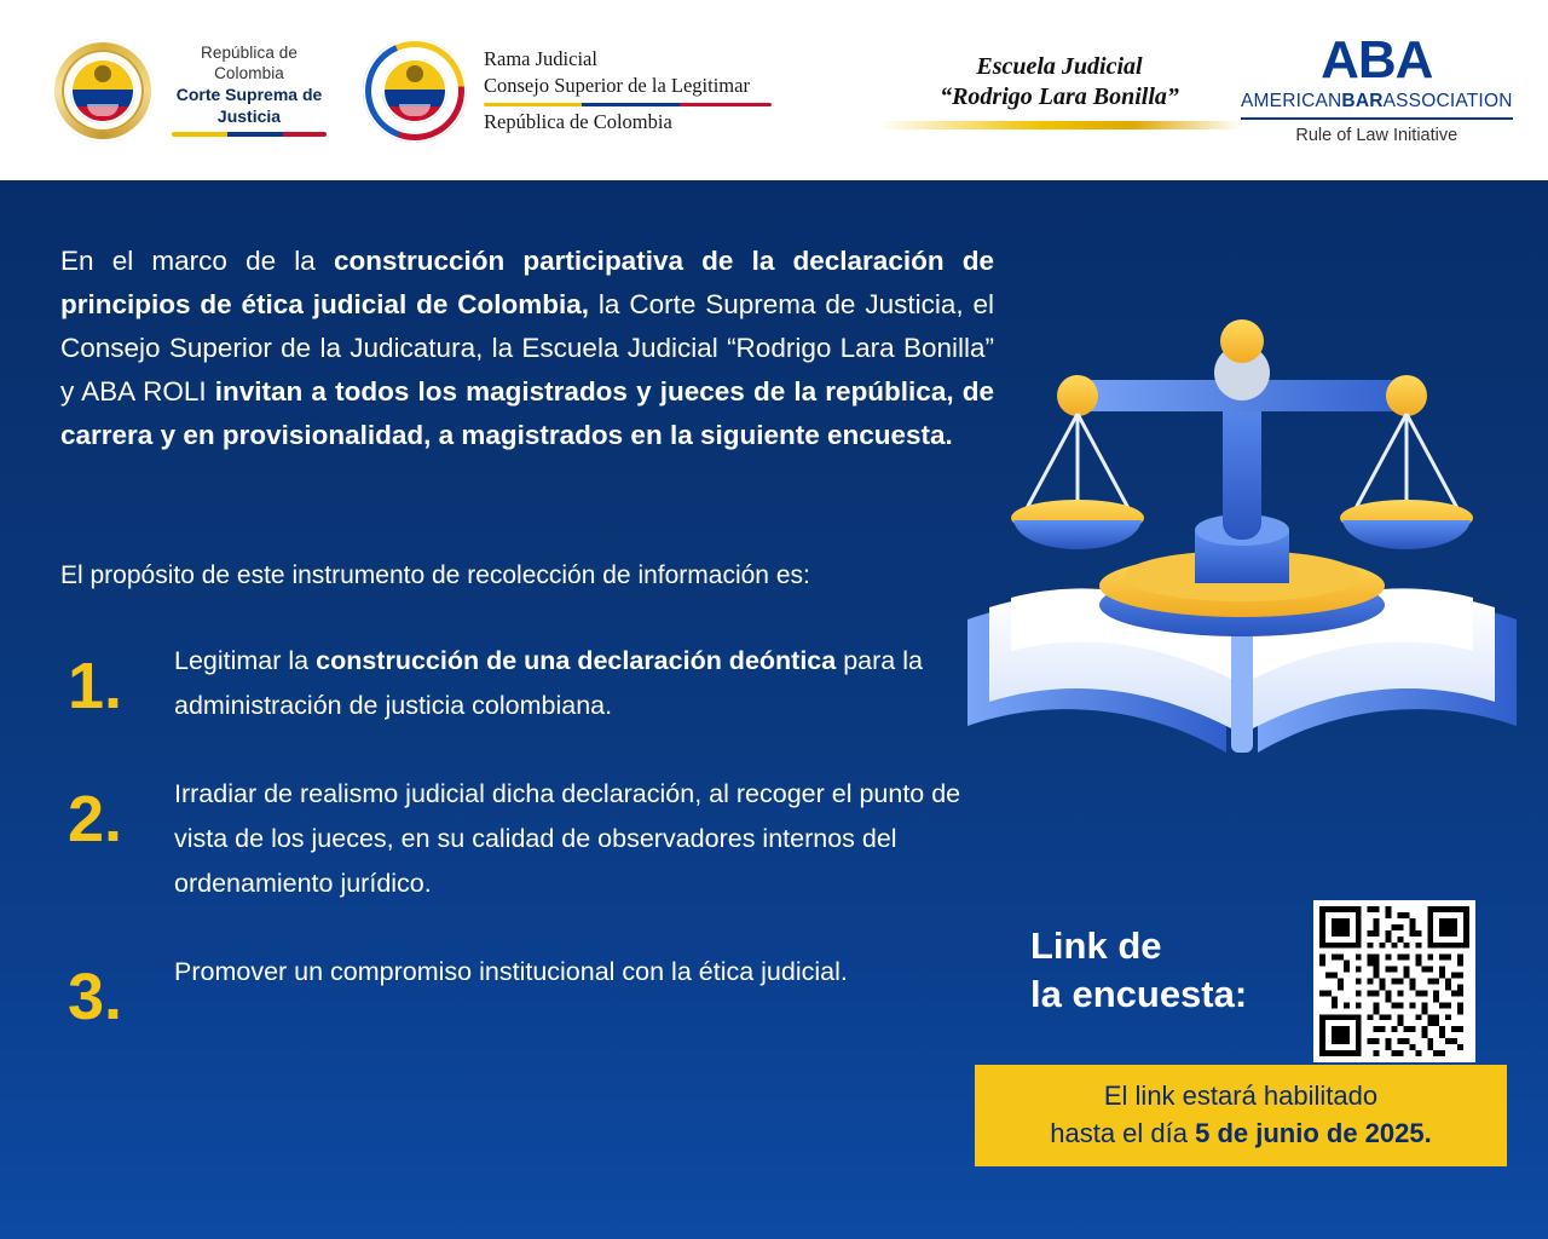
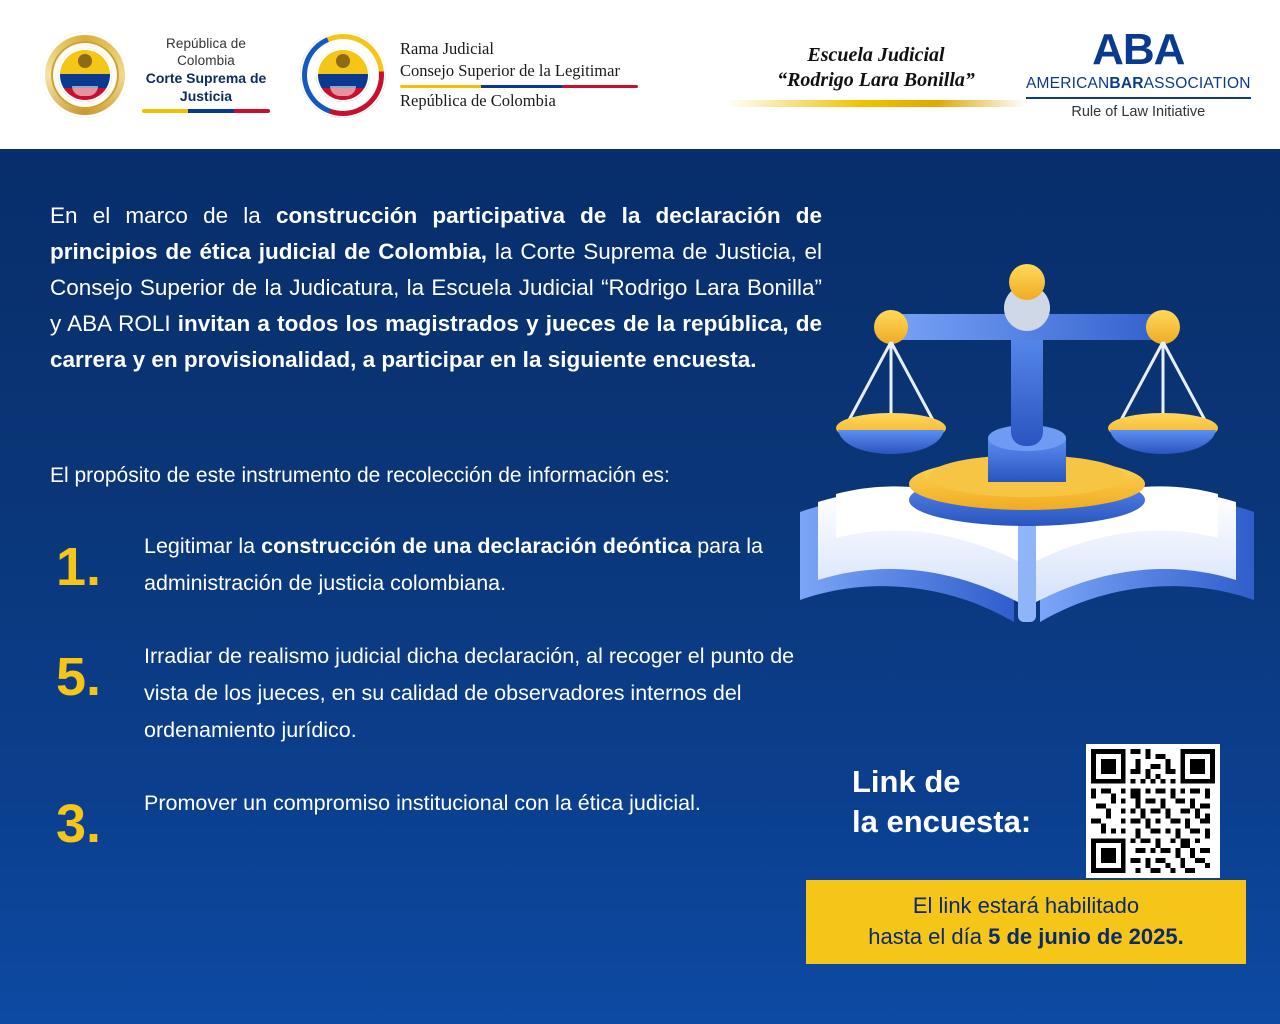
  República de Colombia
  Corte Suprema de Justicia
  Rama Judicial
  Consejo Superior de la Legitimar
  República de Colombia
  Escuela Judicial
  “Rodrigo Lara Bonilla”
  ABA
  AMERICANBARASSOCIATION
  Rule of Law Initiative
- En el marco de la construcción participativa de la declaración de principios de ética judicial de Colombia, la Corte Suprema de Justicia, el Consejo Superior de la Judicatura, la Escuela Judicial “Rodrigo Lara Bonilla” y ABA ROLI invitan a todos los magistrados y jueces de la república, de carrera y en provisionalidad, a magistrados en la siguiente encuesta.
+ En el marco de la construcción participativa de la declaración de principios de ética judicial de Colombia, la Corte Suprema de Justicia, el Consejo Superior de la Judicatura, la Escuela Judicial “Rodrigo Lara Bonilla” y ABA ROLI invitan a todos los magistrados y jueces de la república, de carrera y en provisionalidad, a participar en la siguiente encuesta.
  El propósito de este instrumento de recolección de información es:
  1.
  Legitimar la construcción de una declaración deóntica para la administración de justicia colombiana.
- 2.
+ 5.
  Irradiar de realismo judicial dicha declaración, al recoger el punto de vista de los jueces, en su calidad de observadores internos del ordenamiento jurídico.
  3.
  Promover un compromiso institucional con la ética judicial.
  Link de
  la encuesta:
  El link estará habilitado
  hasta el día 5 de junio de 2025.
